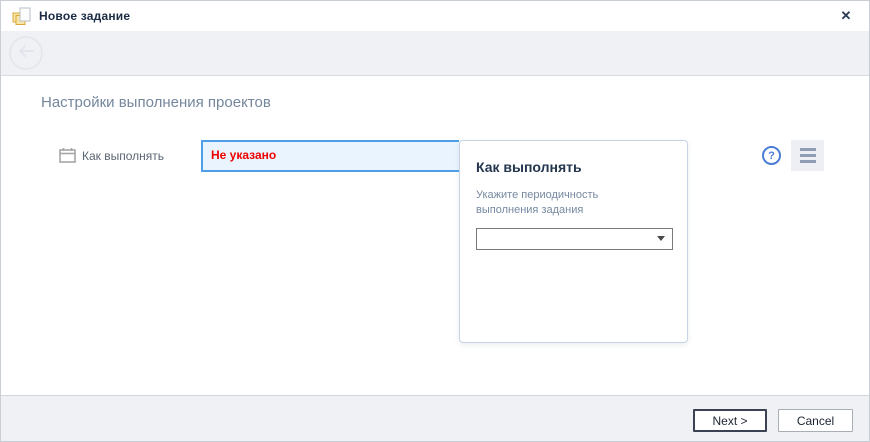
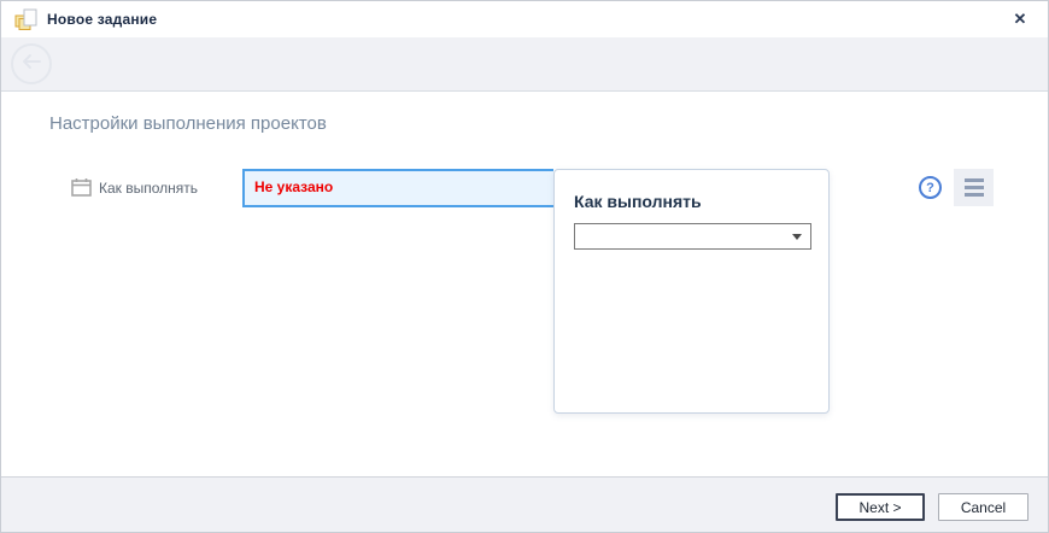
  Новое задание
  ✕
  Настройки выполнения проектов
  Как выполнять
  Не указано
  ?
  Как выполнять
- Укажите периодичность выполнения задания
  Next >
  Cancel
